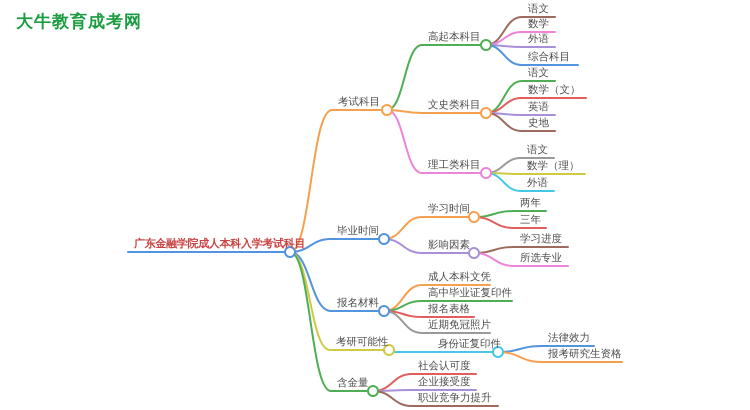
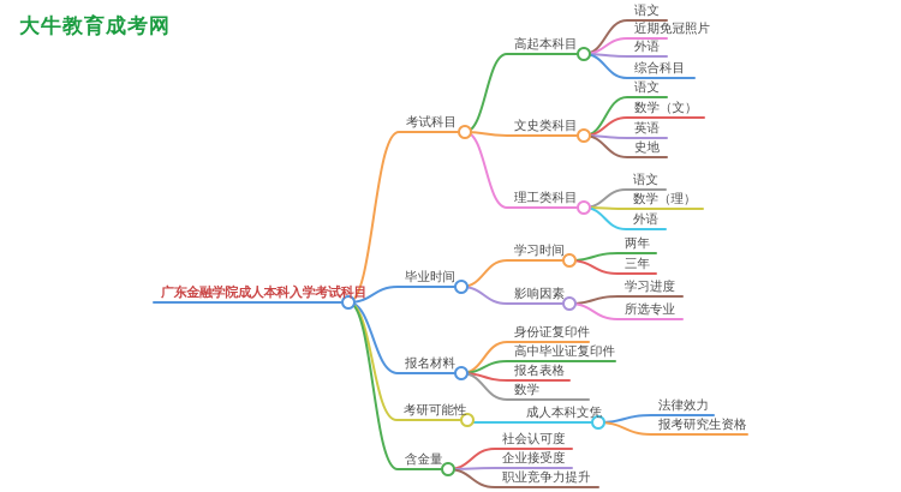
  大牛教育成考网
  广东金融学院成人本科入学考试科目
  考试科目
  高起本科目
  语文
- 数学
+ 近期免冠照片
  外语
  综合科目
  文史类科目
  语文
  数学（文）
  英语
  史地
  理工类科目
  语文
  数学（理）
  外语
  毕业时间
  学习时间
  两年
  三年
  影响因素
  学习进度
  所选专业
  报名材料
- 成人本科文凭
+ 身份证复印件
  高中毕业证复印件
  报名表格
- 近期免冠照片
+ 数学
  考研可能性
- 身份证复印件
+ 成人本科文凭
  法律效力
  报考研究生资格
  含金量
  社会认可度
  企业接受度
  职业竞争力提升
